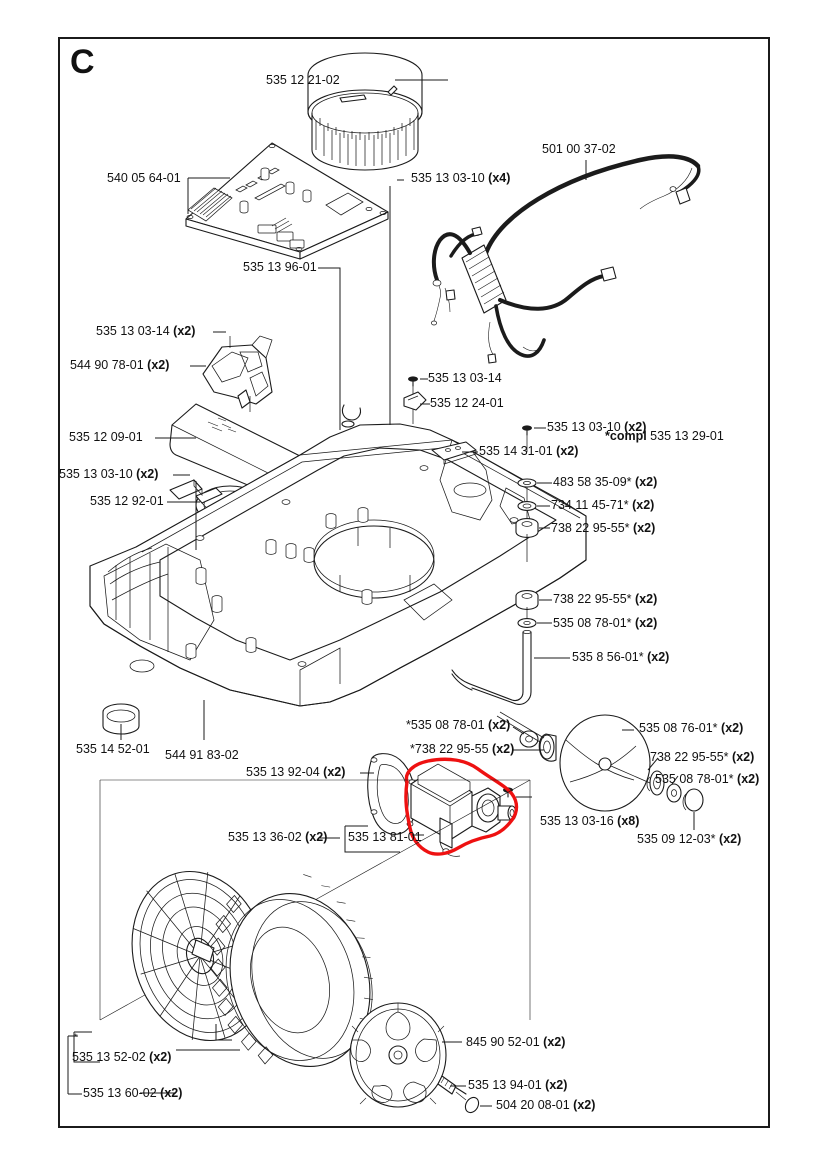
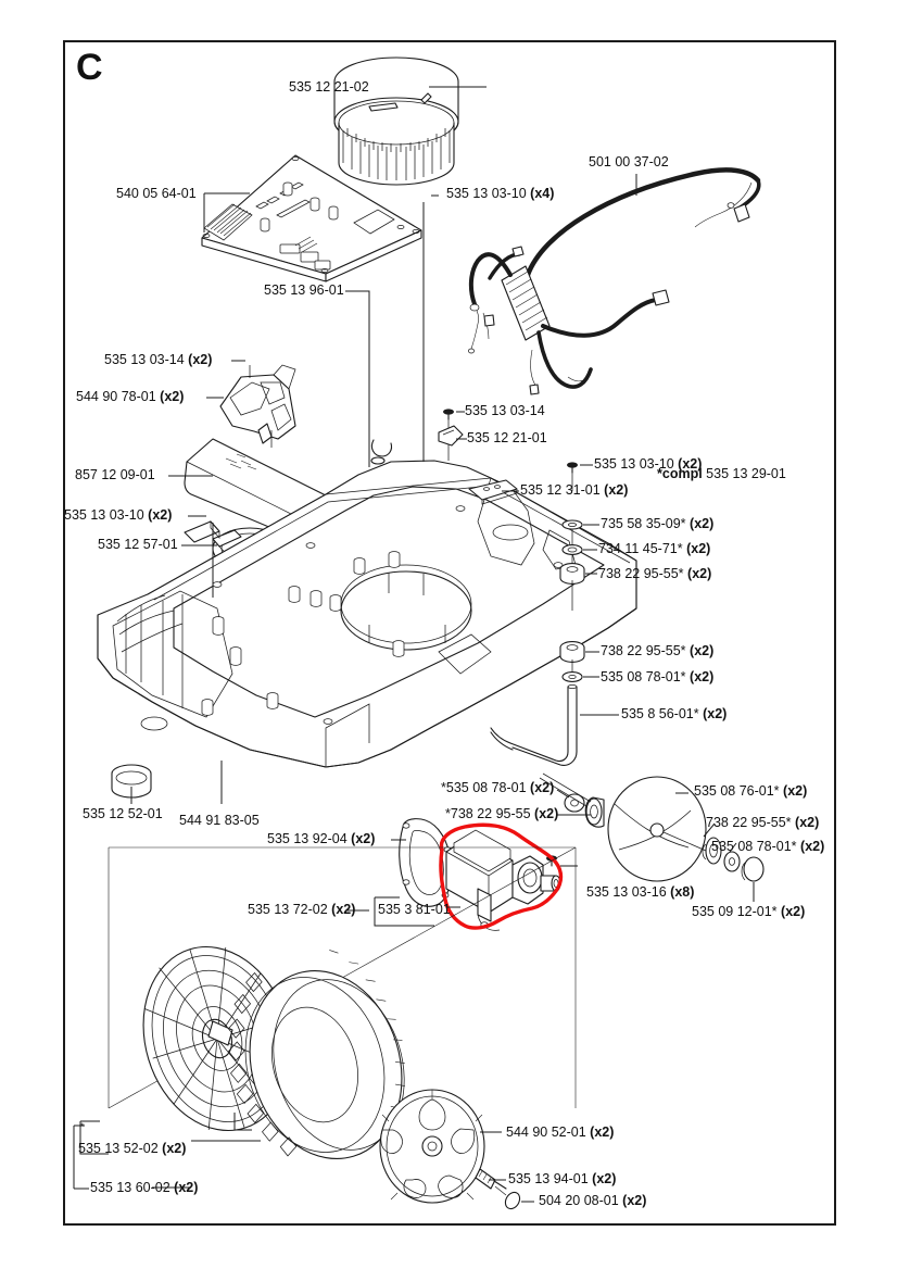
  C
  535 12 21-02
  540 05 64-01
  535 13 96-01
  535 13 03-10 (x4)
  501 00 37-02
  535 13 03-14 (x2)
  544 90 78-01 (x2)
- 535 12 09-01
+ 857 12 09-01
  535 13 03-10 (x2)
- 535 12 92-01
+ 535 12 57-01
  535 13 03-14
- 535 12 24-01
+ 535 12 21-01
  535 13 03-10 (x2)
- 535 14 31-01 (x2)
+ 535 12 31-01 (x2)
- 483 58 35-09* (x2)
+ 735 58 35-09* (x2)
  734 11 45-71* (x2)
  738 22 95-55* (x2)
  738 22 95-55* (x2)
  535 08 78-01* (x2)
  535 8 56-01* (x2)
- 535 14 52-01
+ 535 12 52-01
- 544 91 83-02
+ 544 91 83-05
  535 13 92-04 (x2)
  *535 08 78-01 (x2)
  *738 22 95-55 (x2)
  535 08 76-01* (x2)
  738 22 95-55* (x2)
  535 08 78-01* (x2)
- 535 09 12-03* (x2)
+ 535 09 12-01* (x2)
  535 13 03-16 (x8)
- 535 13 81-01
+ 535 3 81-01
- 535 13 36-02 (x2)
+ 535 13 72-02 (x2)
  *
  535 13 52-02 (x2)
  535 13 60-02 (x2)
- 845 90 52-01 (x2)
+ 544 90 52-01 (x2)
  535 13 94-01 (x2)
  504 20 08-01 (x2)
  *compl 535 13 29-01
